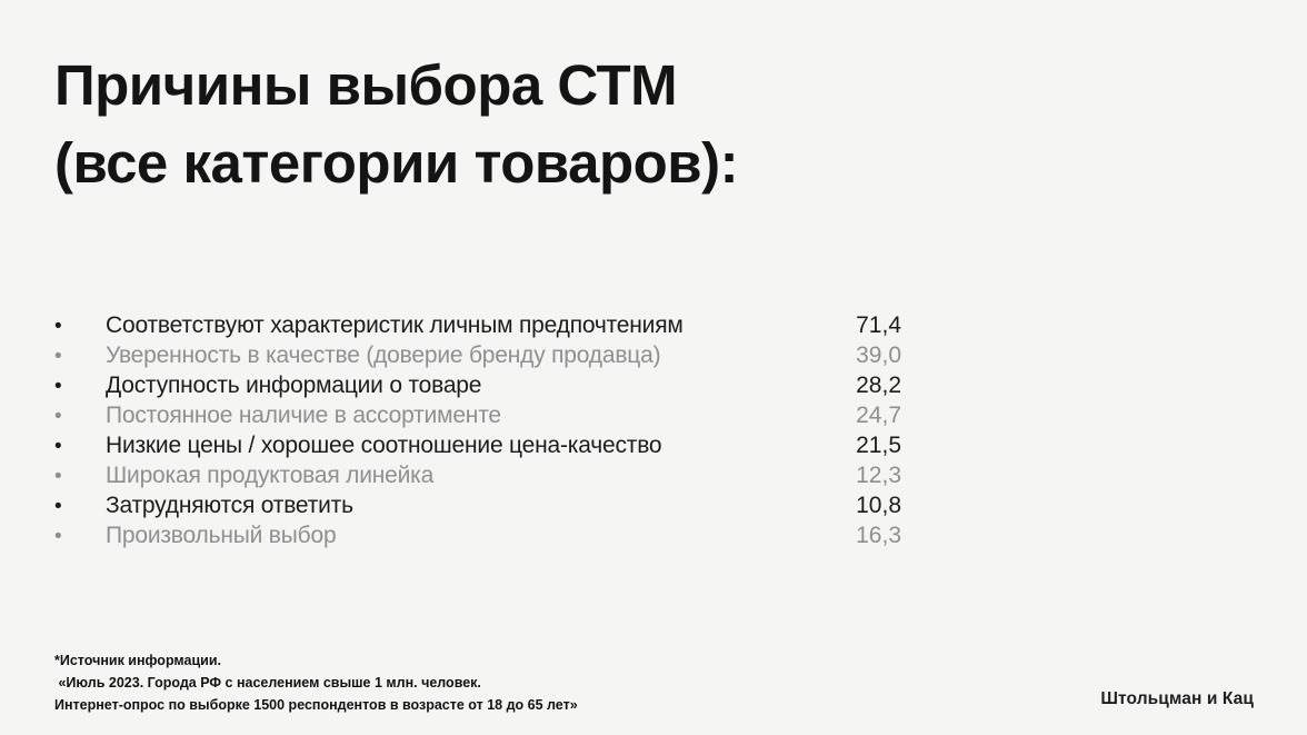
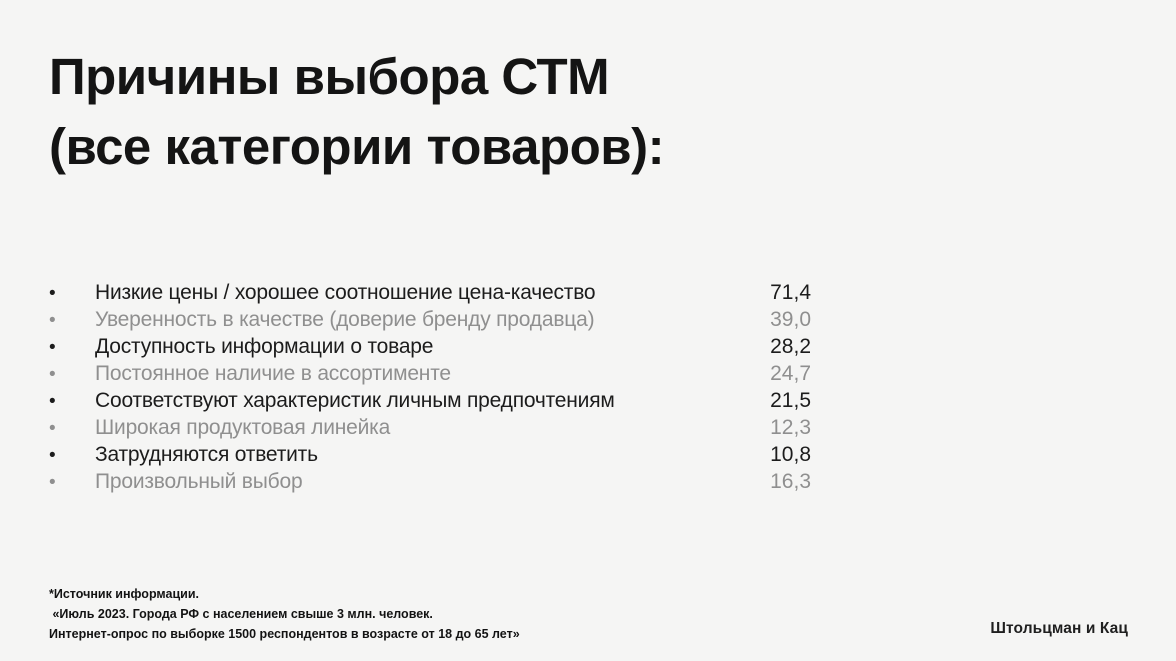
  Причины выбора СТМ
  (все категории товаров):
  •
- Соответствуют характеристик личным предпочтениям
+ Низкие цены / хорошее соотношение цена-качество
  71,4
  •
  Уверенность в качестве (доверие бренду продавца)
  39,0
  •
  Доступность информации о товаре
  28,2
  •
  Постоянное наличие в ассортименте
  24,7
  •
- Низкие цены / хорошее соотношение цена-качество
+ Соответствуют характеристик личным предпочтениям
  21,5
  •
  Широкая продуктовая линейка
  12,3
  •
  Затрудняются ответить
  10,8
  •
  Произвольный выбор
  16,3
  *Источник информации.
- «Июль 2023. Города РФ с населением свыше 1 млн. человек.
+ «Июль 2023. Города РФ с населением свыше 3 млн. человек.
  Интернет-опрос по выборке 1500 респондентов в возрасте от 18 до 65 лет»
  Штольцман и Кац
